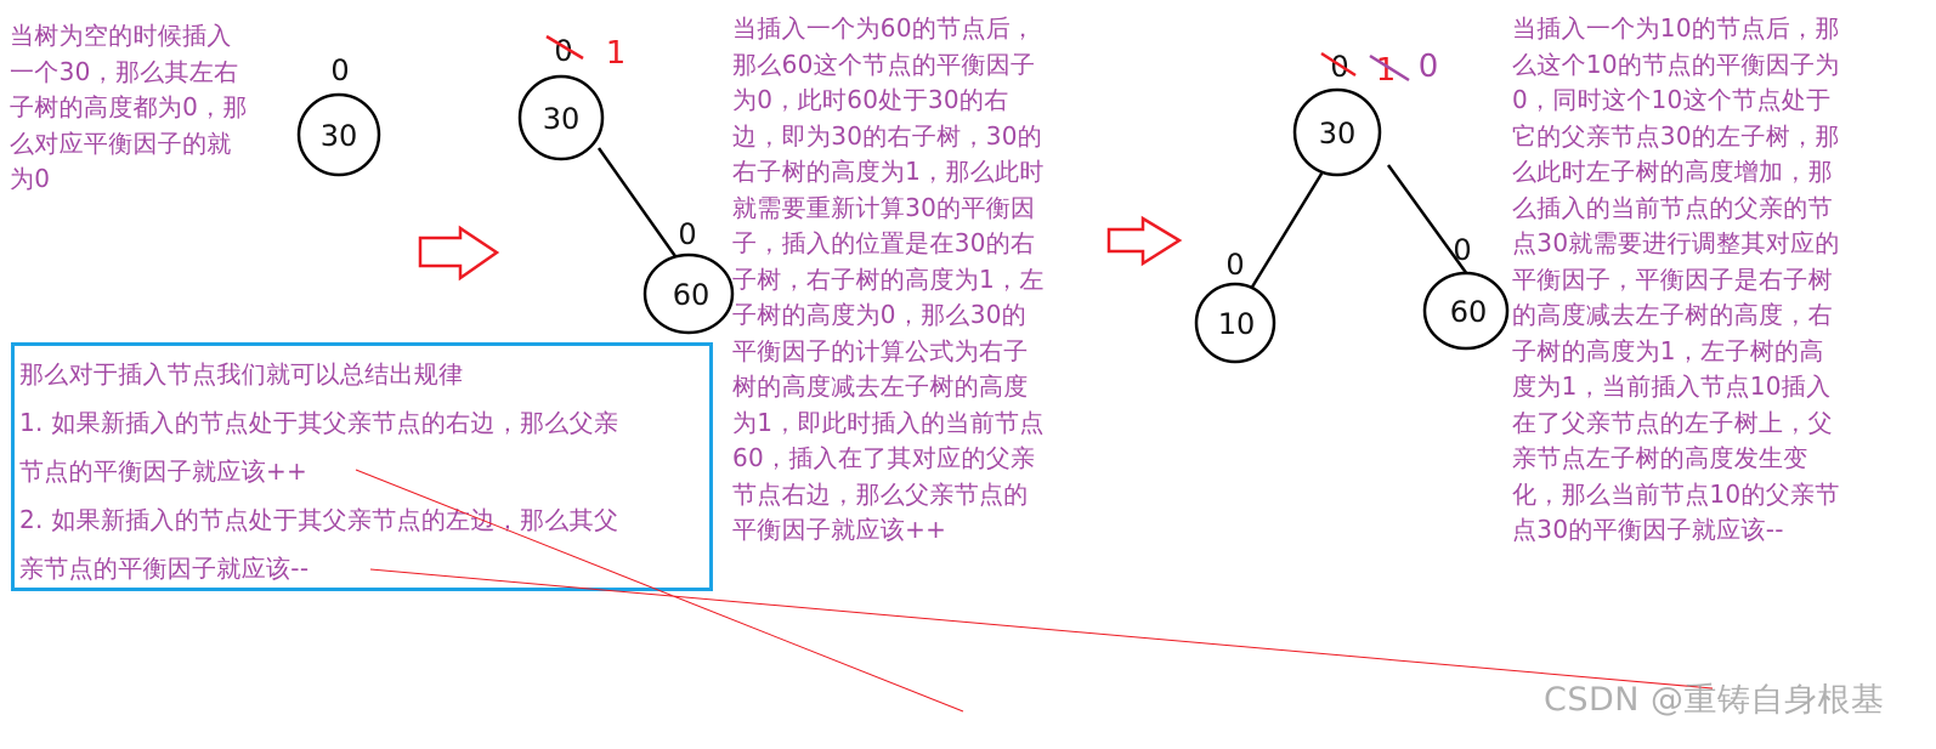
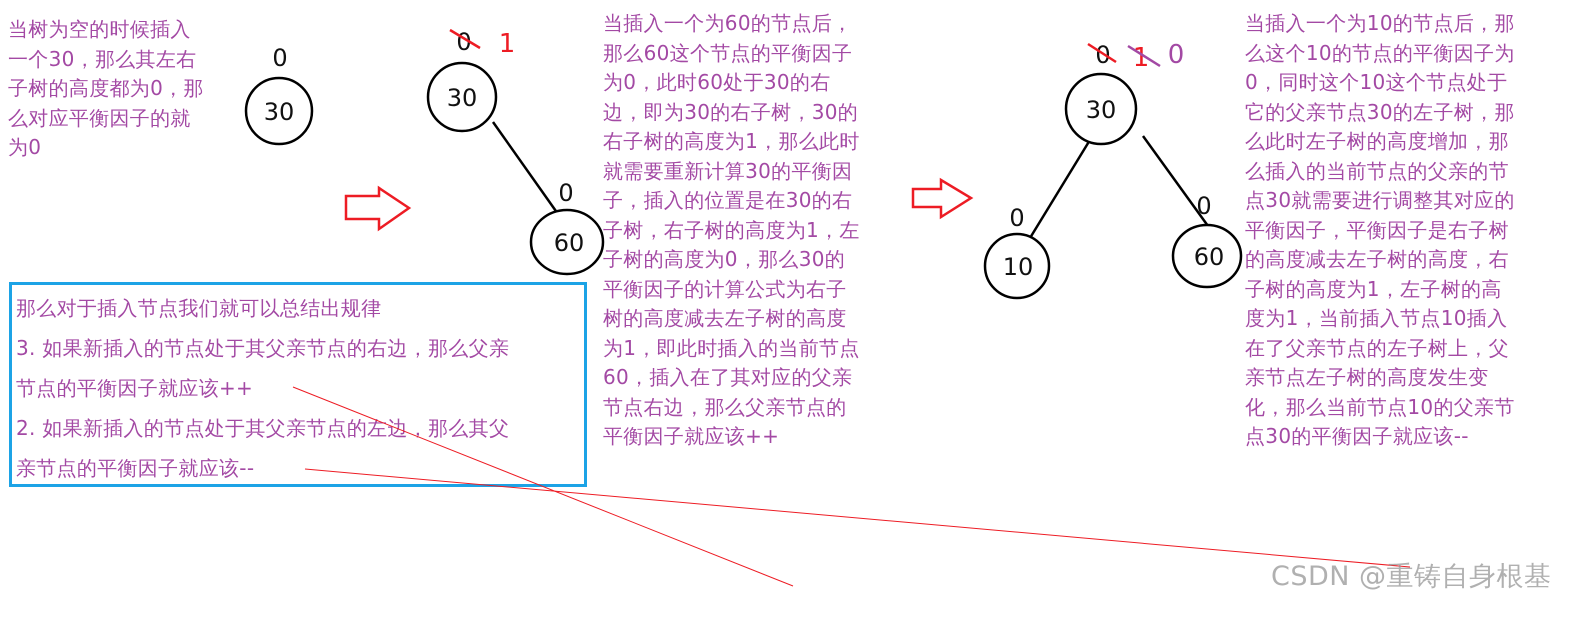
  当树为空的时候插入
  一个30，那么其左右
  子树的高度都为0，那
  么对应平衡因子的就
  为0
  当插入一个为60的节点后，
  那么60这个节点的平衡因子
  为0，此时60处于30的右
  边，即为30的右子树，30的
  右子树的高度为1，那么此时
  就需要重新计算30的平衡因
  子，插入的位置是在30的右
  子树，右子树的高度为1，左
  子树的高度为0，那么30的
  平衡因子的计算公式为右子
  树的高度减去左子树的高度
  为1，即此时插入的当前节点
  60，插入在了其对应的父亲
  节点右边，那么父亲节点的
  平衡因子就应该++
  当插入一个为10的节点后，那
  么这个10的节点的平衡因子为
  0，同时这个10这个节点处于
  它的父亲节点30的左子树，那
  么此时左子树的高度增加，那
  么插入的当前节点的父亲的节
  点30就需要进行调整其对应的
  平衡因子，平衡因子是右子树
  的高度减去左子树的高度，右
  子树的高度为1，左子树的高
  度为1，当前插入节点10插入
  在了父亲节点的左子树上，父
  亲节点左子树的高度发生变
  化，那么当前节点10的父亲节
  点30的平衡因子就应该--
  那么对于插入节点我们就可以总结出规律
- 1. 如果新插入的节点处于其父亲节点的右边，那么父亲
+ 3. 如果新插入的节点处于其父亲节点的右边，那么父亲
  节点的平衡因子就应该++
  2. 如果新插入的节点处于其父亲节点的左边，那么其父
  亲节点的平衡因子就应该--
  0
  30
  0
  1
  30
  0
  60
  1
  0
  30
  0
  10
  0
  60
  CSDN @重铸自身根基
